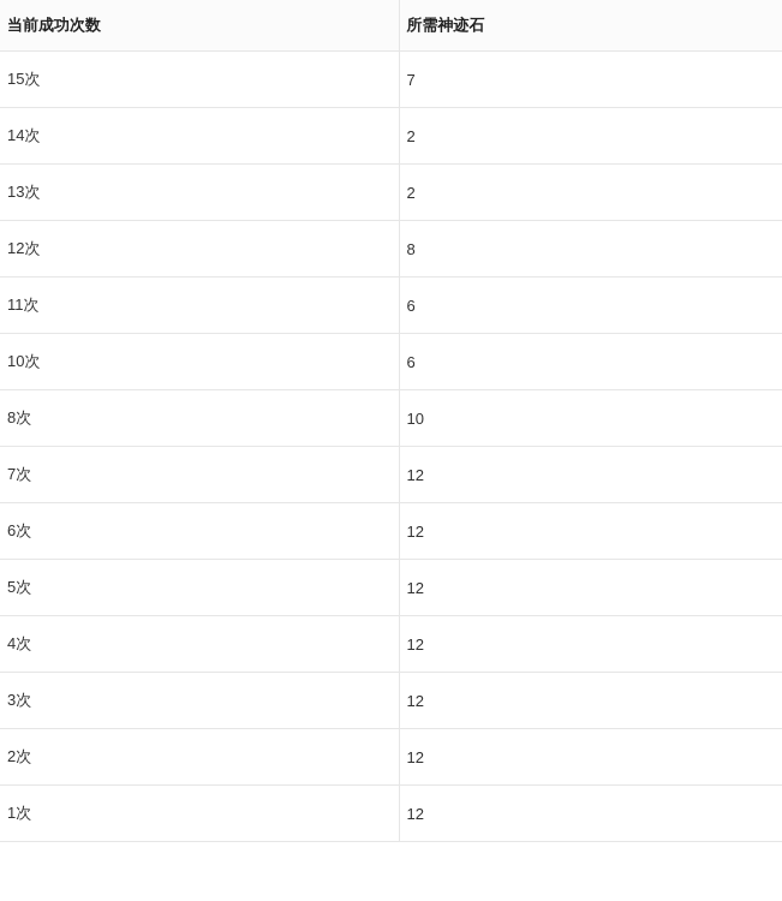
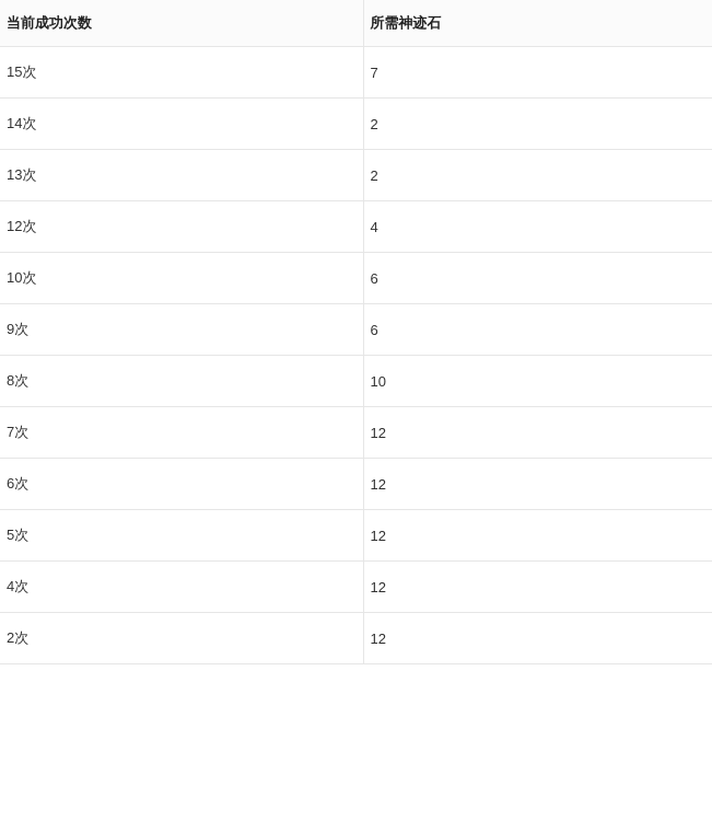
  当前成功次数	所需神迹石
  15次	7
  14次	2
  13次	2
- 12次	8
+ 12次	4
- 11次	6
  10次	6
+ 9次	6
  8次	10
  7次	12
  6次	12
  5次	12
  4次	12
- 3次	12
  2次	12
- 1次	12
